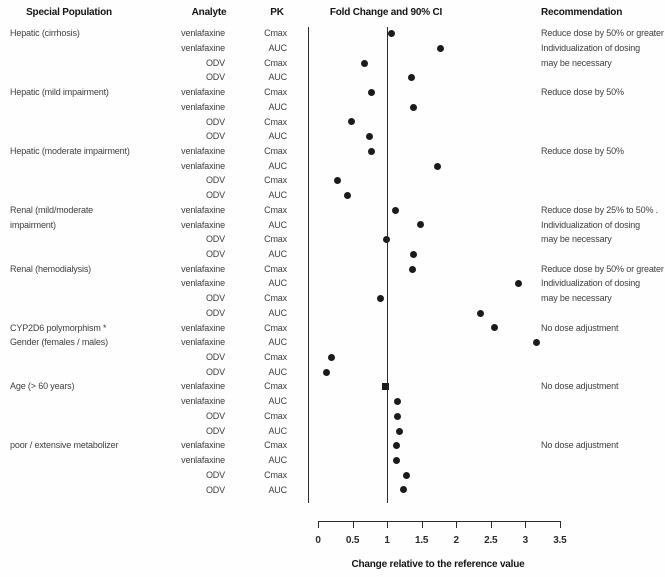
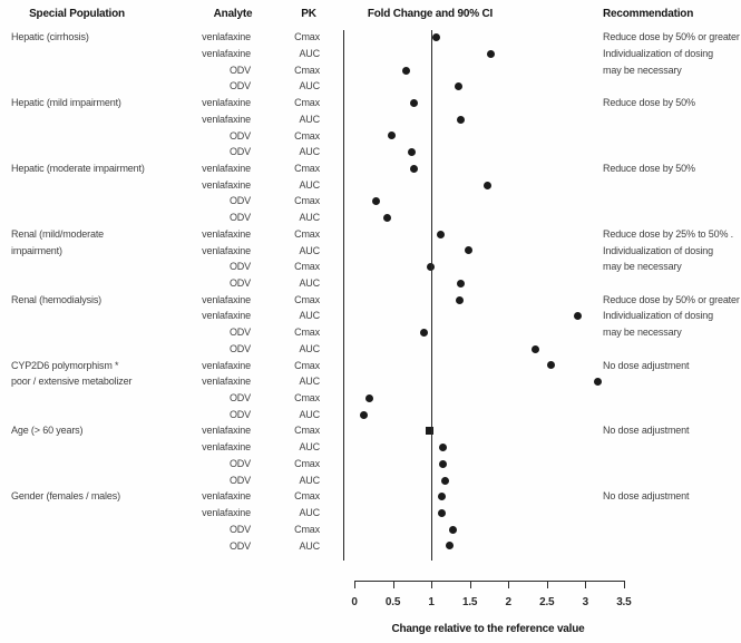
  Special Population
  Analyte
  PK
  Fold Change and 90% CI
  Recommendation
  venlafaxine
  Cmax
  venlafaxine
  AUC
  ODV
  Cmax
  ODV
  AUC
  Hepatic (cirrhosis)
  Reduce dose by 50% or greater
  Individualization of dosing
  may be necessary
  venlafaxine
  Cmax
  venlafaxine
  AUC
  ODV
  Cmax
  ODV
  AUC
  Hepatic (mild impairment)
  Reduce dose by 50%
  venlafaxine
  Cmax
  venlafaxine
  AUC
  ODV
  Cmax
  ODV
  AUC
  Hepatic (moderate impairment)
  Reduce dose by 50%
  venlafaxine
  Cmax
  venlafaxine
  AUC
  ODV
  Cmax
  ODV
  AUC
  Renal (mild/moderate
  impairment)
  Reduce dose by 25% to 50% .
  Individualization of dosing
  may be necessary
  venlafaxine
  Cmax
  venlafaxine
  AUC
  ODV
  Cmax
  ODV
  AUC
  Renal (hemodialysis)
  Reduce dose by 50% or greater
  Individualization of dosing
  may be necessary
  venlafaxine
  Cmax
  venlafaxine
  AUC
  ODV
  Cmax
  ODV
  AUC
  CYP2D6 polymorphism *
- Gender (females / males)
+ poor / extensive metabolizer
  No dose adjustment
  venlafaxine
  Cmax
  venlafaxine
  AUC
  ODV
  Cmax
  ODV
  AUC
  Age (> 60 years)
  No dose adjustment
  venlafaxine
  Cmax
  venlafaxine
  AUC
  ODV
  Cmax
  ODV
  AUC
- poor / extensive metabolizer
+ Gender (females / males)
  No dose adjustment
  0
  0.5
  1
  1.5
  2
  2.5
  3
  3.5
  Change relative to the reference value
